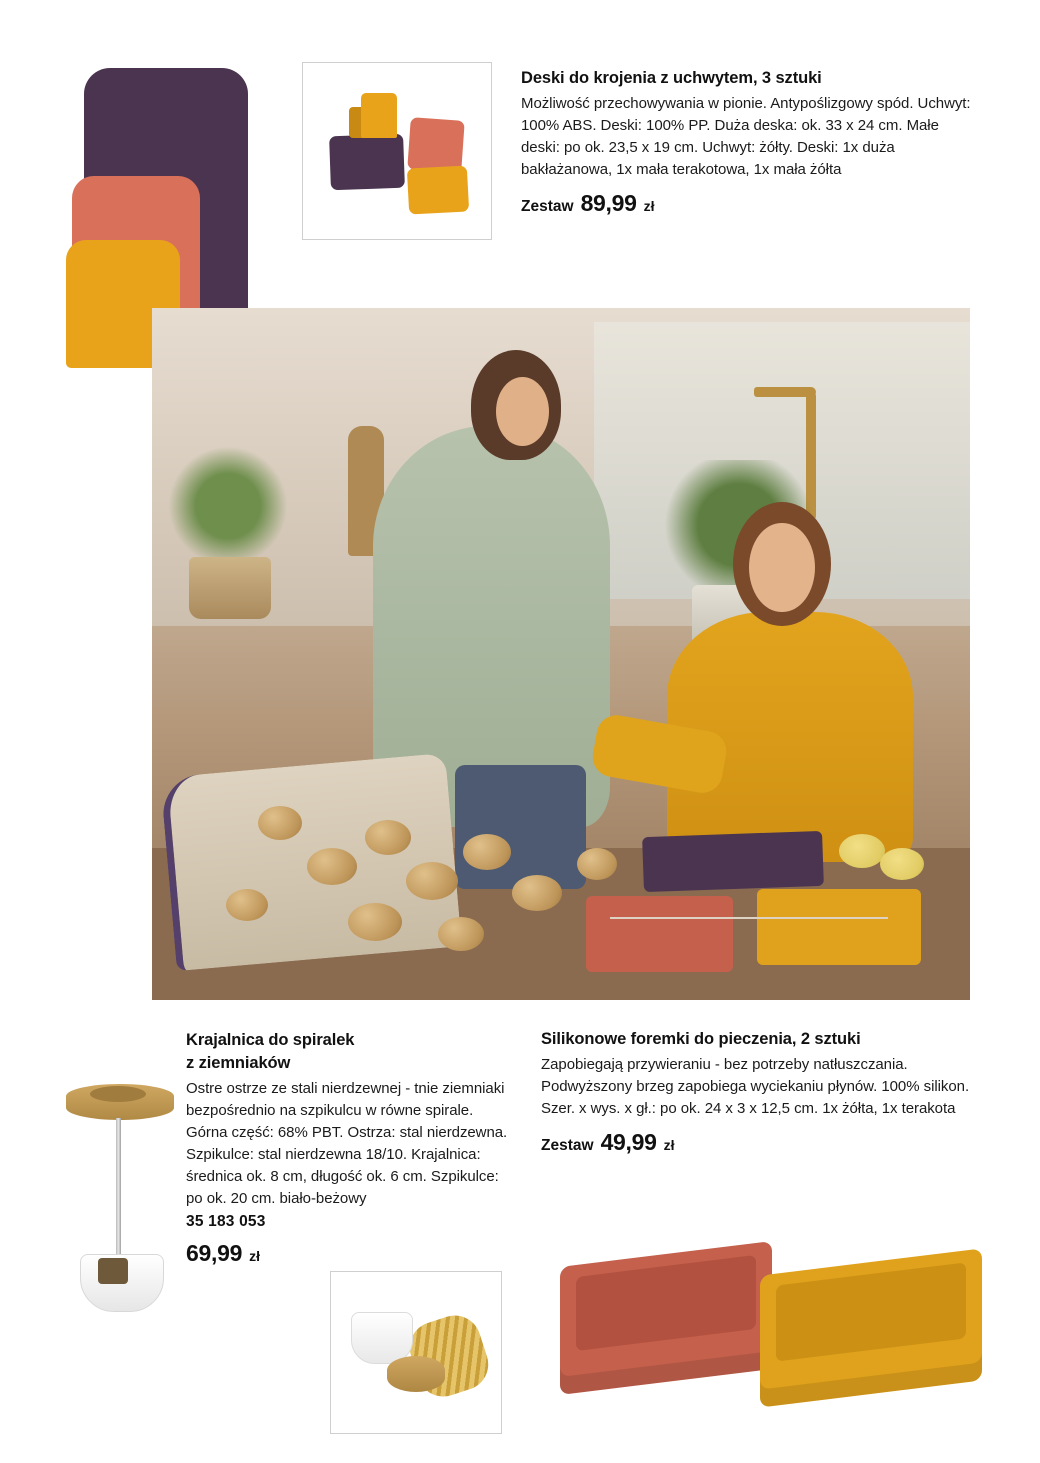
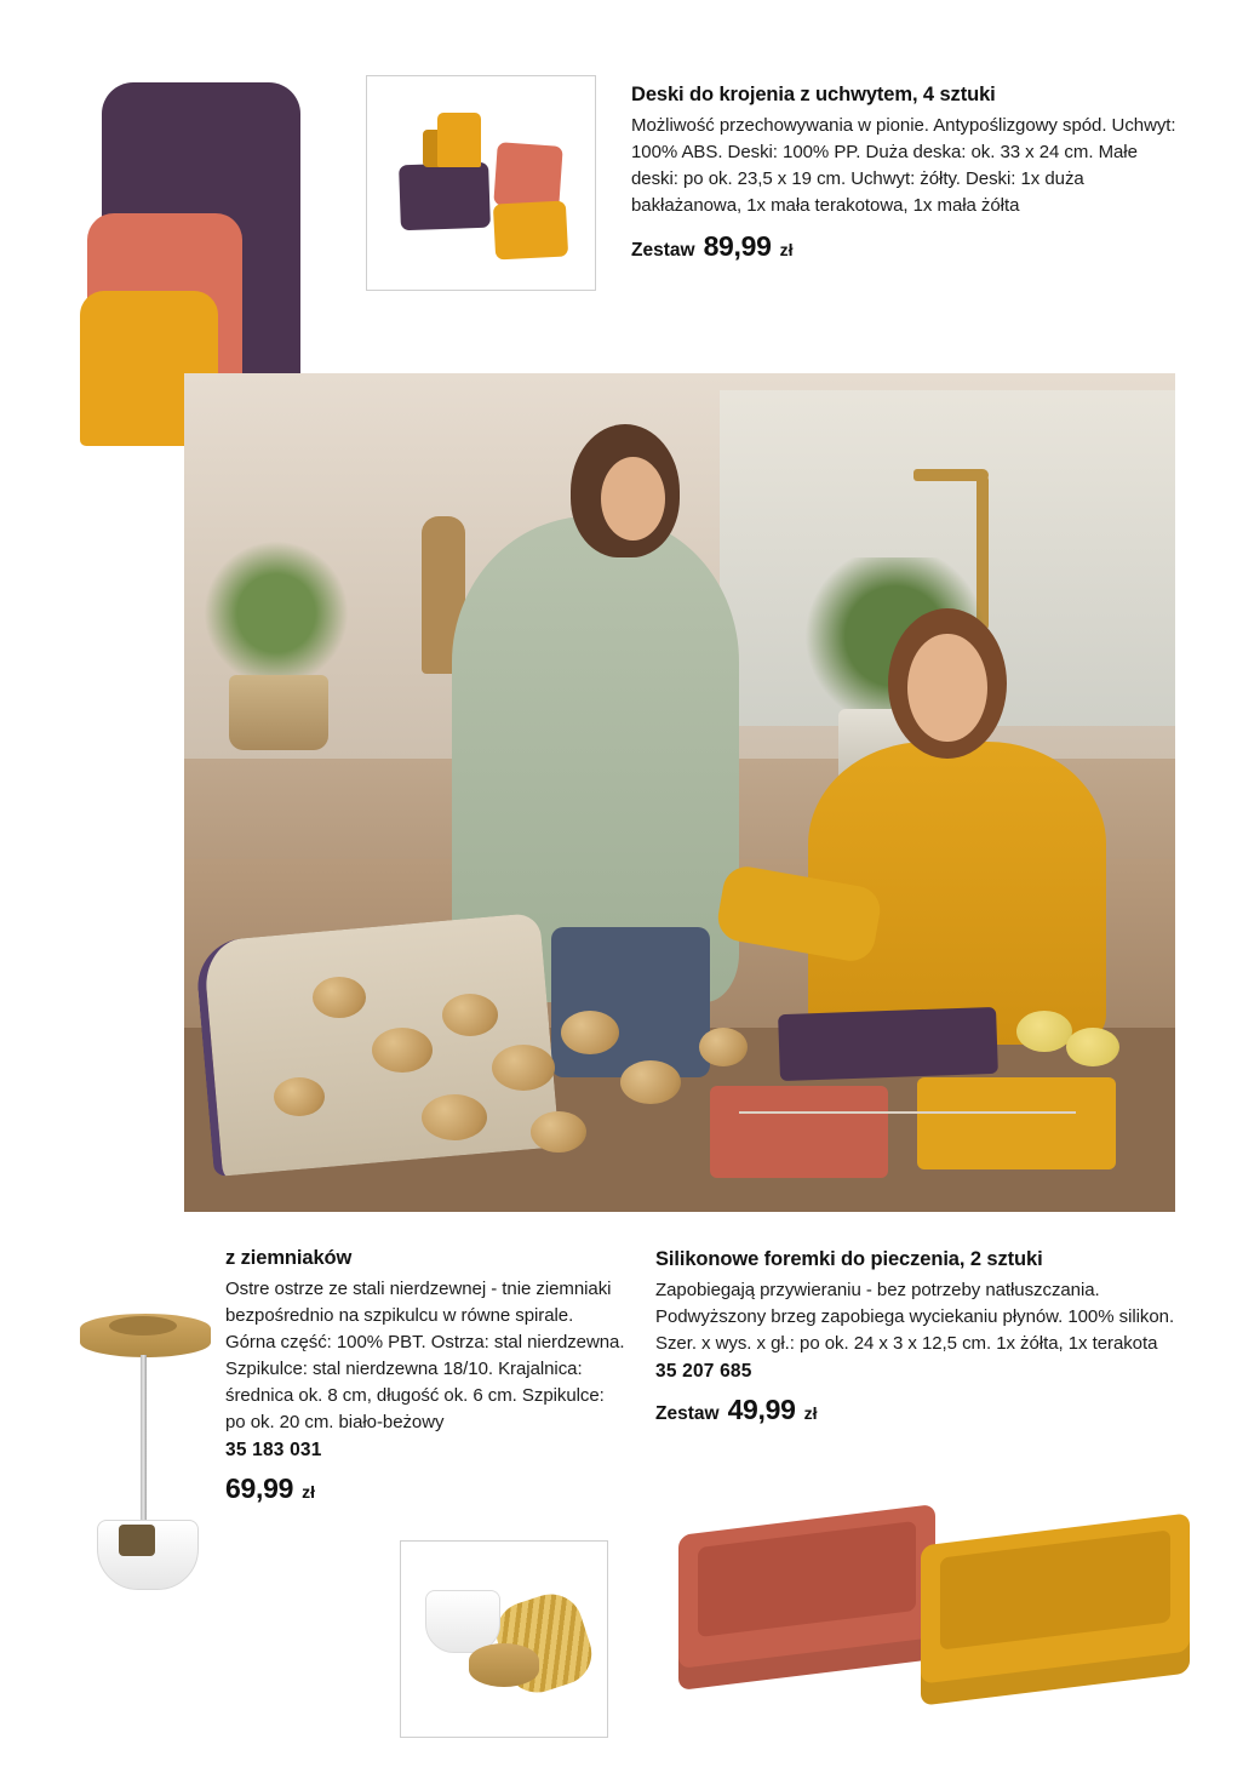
- Deski do krojenia z uchwytem, 3 sztuki
+ Deski do krojenia z uchwytem, 4 sztuki
  Możliwość przechowywania w pionie. Antypoślizgowy spód. Uchwyt: 100% ABS. Deski: 100% PP. Duża deska: ok. 33 x 24 cm. Małe deski: po ok. 23,5 x 19 cm. Uchwyt: żółty. Deski: 1x duża bakłażanowa, 1x mała terakotowa, 1x mała żółta
  Zestaw
  89,99
  zł
- Krajalnica do spiralek
  z ziemniaków
- Ostre ostrze ze stali nierdzewnej - tnie ziemniaki bezpośrednio na szpikulcu w równe spirale. Górna część: 68% PBT. Ostrza: stal nierdzewna. Szpikulce: stal nierdzewna 18/10. Krajalnica: średnica ok. 8 cm, długość ok. 6 cm. Szpikulce: po ok. 20 cm. biało-beżowy
+ Ostre ostrze ze stali nierdzewnej - tnie ziemniaki bezpośrednio na szpikulcu w równe spirale. Górna część: 100% PBT. Ostrza: stal nierdzewna. Szpikulce: stal nierdzewna 18/10. Krajalnica: średnica ok. 8 cm, długość ok. 6 cm. Szpikulce: po ok. 20 cm. biało-beżowy
- 35 183 053
+ 35 183 031
  69,99
  zł
  Silikonowe foremki do pieczenia, 2 sztuki
  Zapobiegają przywieraniu - bez potrzeby natłuszczania. Podwyższony brzeg zapobiega wyciekaniu płynów. 100% silikon. Szer. x wys. x gł.: po ok. 24 x 3 x 12,5 cm. 1x żółta, 1x terakota
+ 35 207 685
  Zestaw
  49,99
  zł
